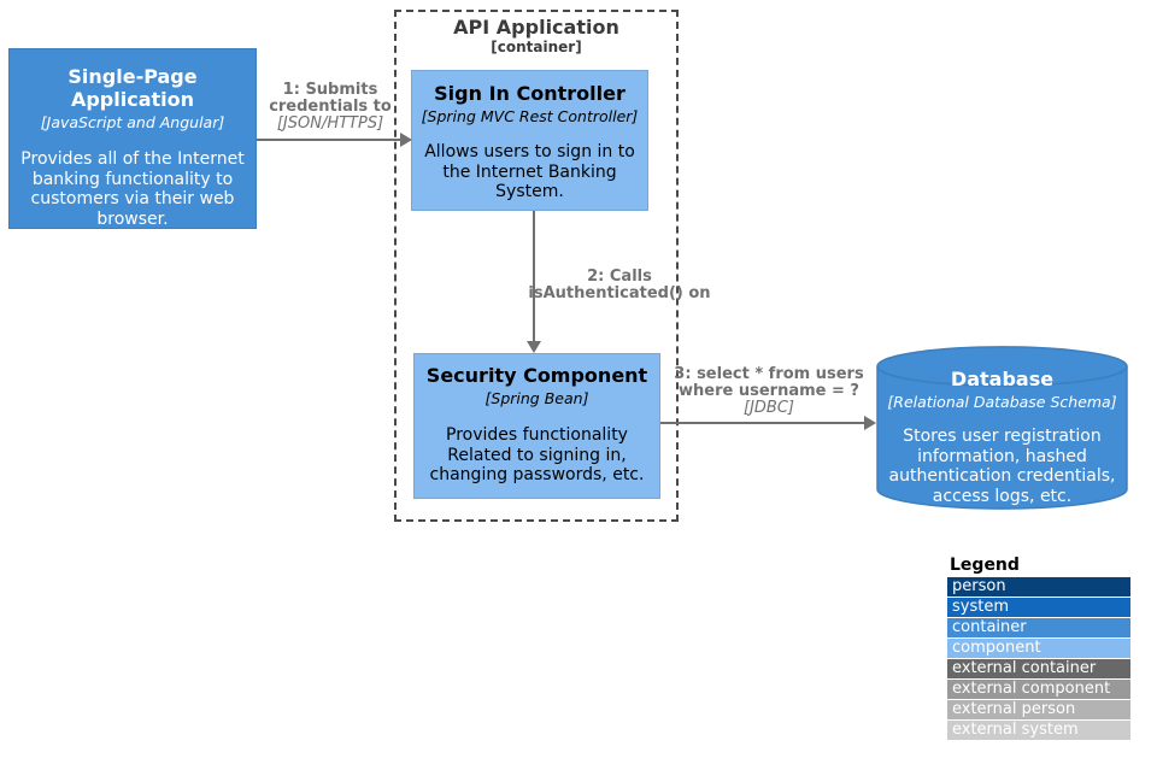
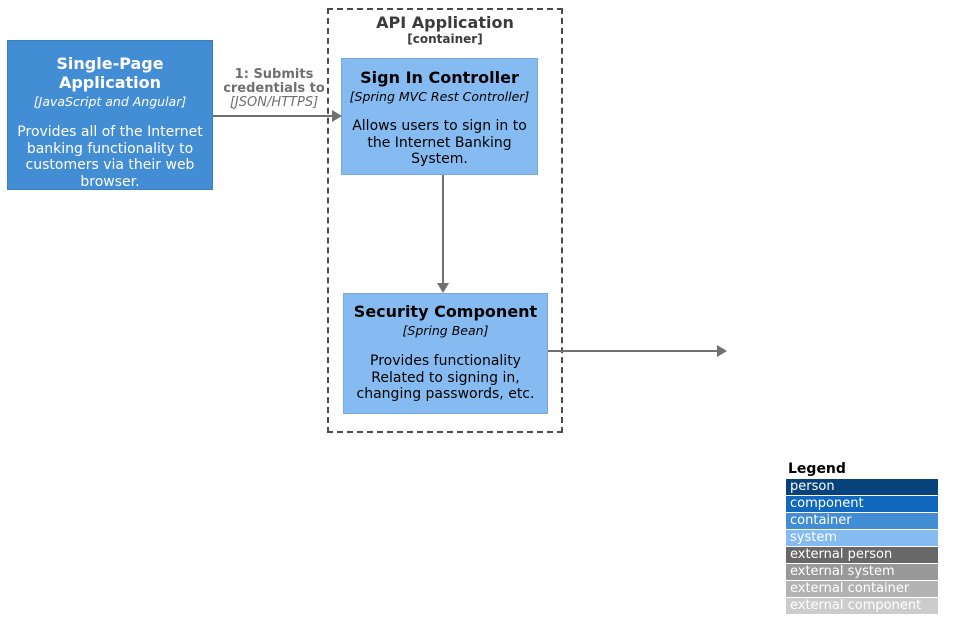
  Single-Page
  Application
  [JavaScript and Angular]
  Provides all of the Internet
  banking functionality to
  customers via their web
  browser.
  API Application
  [container]
  Sign In Controller
  [Spring MVC Rest Controller]
  Allows users to sign in to
  the Internet Banking
  System.
  Security Component
  [Spring Bean]
  Provides functionality
  Related to signing in,
  changing passwords, etc.
- Database
- [Relational Database Schema]
- Stores user registration
- information, hashed
- authentication credentials,
- access logs, etc.
  1: Submits
  credentials to
  [JSON/HTTPS]
- 2: Calls
- isAuthenticated() on
- 3: select * from users
- where username = ?
- [JDBC]
  Legend
  person
- system
+ component
  container
- component
+ system
- external container
+ external person
- external component
+ external system
- external person
+ external container
- external system
+ external component
